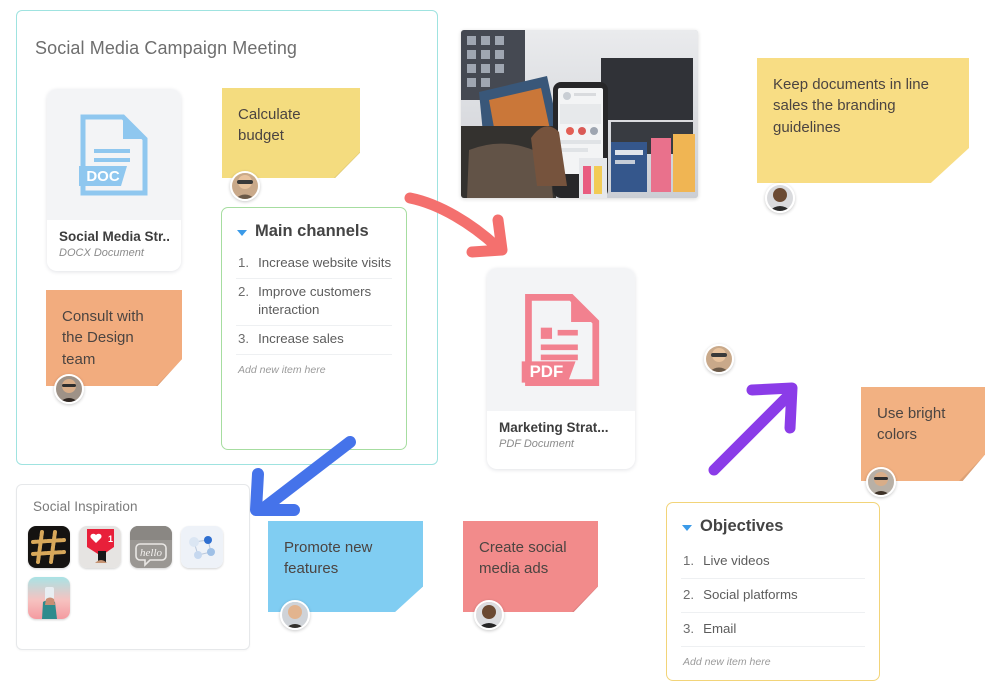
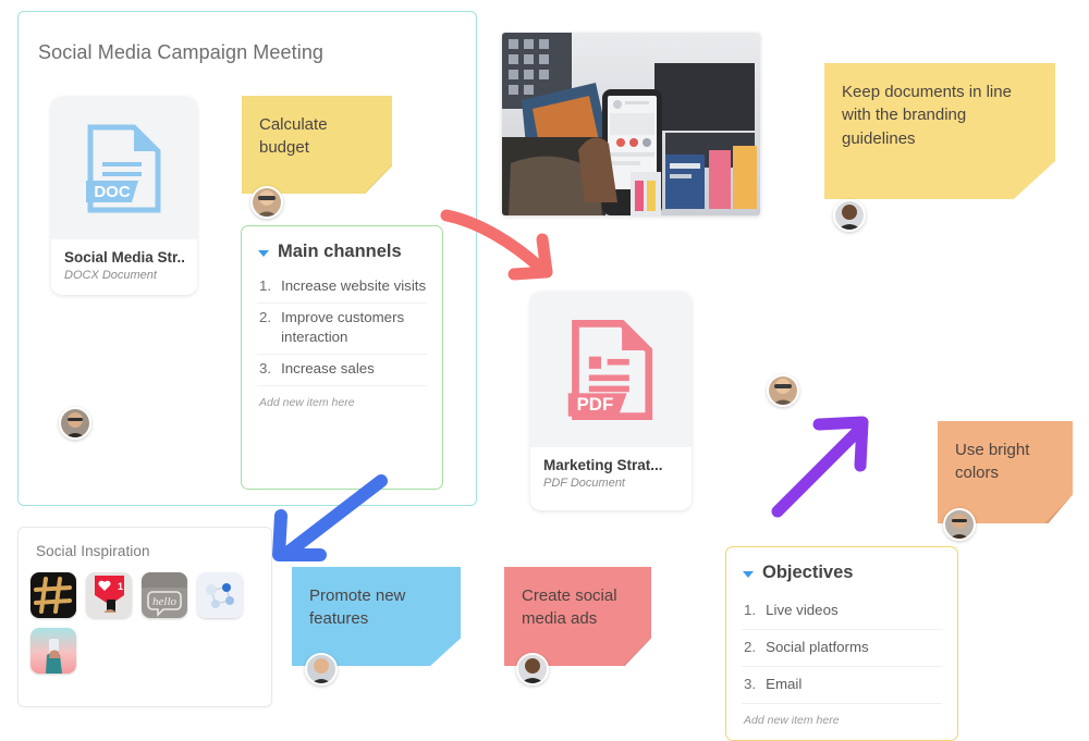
  Social Media Campaign Meeting
  DOC
  Social Media Str..
  DOCX Document
  PDF
  Marketing Strat...
  PDF Document
  Main channels
  1.
  Increase website visits
  2.
  Improve customers interaction
  3.
  Increase sales
  Add new item here
  Objectives
  1.
  Live videos
  2.
  Social platforms
  3.
  Email
  Add new item here
  Calculate
  budget
- Keep documents in line sales the branding guidelines
+ Keep documents in line with the branding guidelines
  Use bright colors
- Consult with the Design team
  Promote new features
  Create social media ads
  Social Inspiration
  1
  hello
